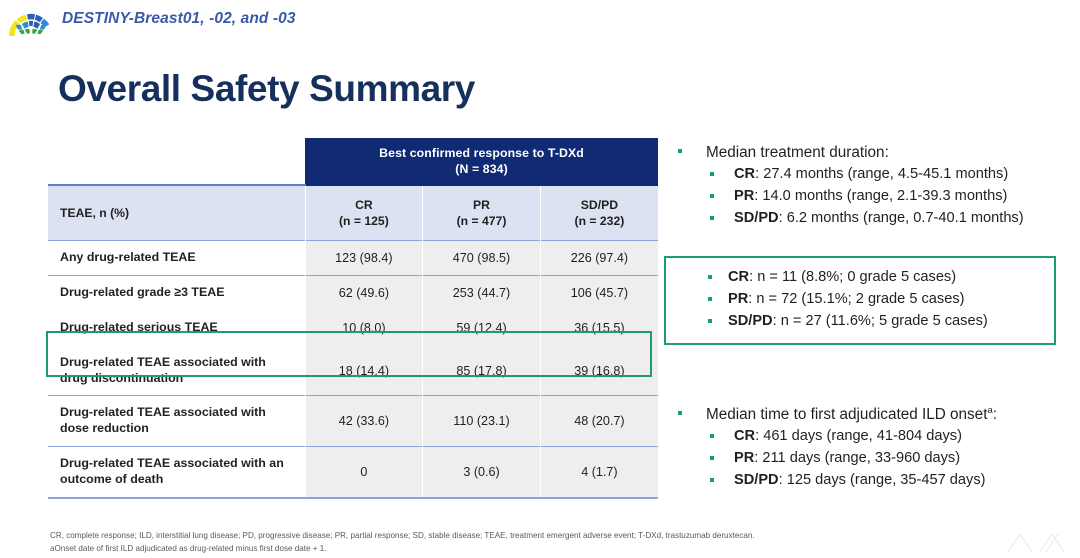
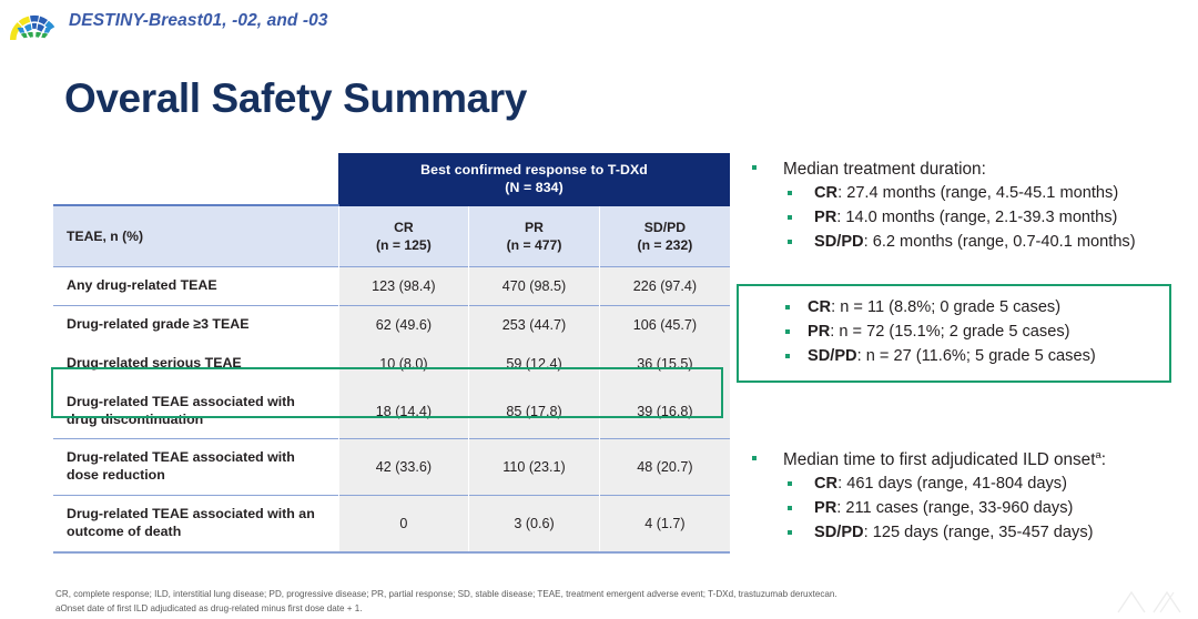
  DESTINY-Breast01, -02, and -03
  Overall Safety Summary
  	Best confirmed response to T-DXd (N = 834)
  TEAE, n (%)	CR (n = 125)	PR (n = 477)	SD/PD (n = 232)
  Any drug-related TEAE	123 (98.4)	470 (98.5)	226 (97.4)
  Drug-related grade ≥3 TEAE	62 (49.6)	253 (44.7)	106 (45.7)
  Drug-related serious TEAE	10 (8.0)	59 (12.4)	36 (15.5)
  Drug-related TEAE associated with drug discontinuation	18 (14.4)	85 (17.8)	39 (16.8)
  Drug-related TEAE associated with dose reduction	42 (33.6)	110 (23.1)	48 (20.7)
  Drug-related TEAE associated with an outcome of death	0	3 (0.6)	4 (1.7)
  Median treatment duration:
  CR: 27.4 months (range, 4.5-45.1 months)
  PR: 14.0 months (range, 2.1-39.3 months)
  SD/PD: 6.2 months (range, 0.7-40.1 months)
  CR: n = 11 (8.8%; 0 grade 5 cases)
  PR: n = 72 (15.1%; 2 grade 5 cases)
  SD/PD: n = 27 (11.6%; 5 grade 5 cases)
  Median time to first adjudicated ILD onseta:
  CR: 461 days (range, 41-804 days)
- PR: 211 days (range, 33-960 days)
+ PR: 211 cases (range, 33-960 days)
  SD/PD: 125 days (range, 35-457 days)
  CR, complete response; ILD, interstitial lung disease; PD, progressive disease; PR, partial response; SD, stable disease; TEAE, treatment emergent adverse event; T-DXd, trastuzumab deruxtecan.
  aOnset date of first ILD adjudicated as drug-related minus first dose date + 1.
